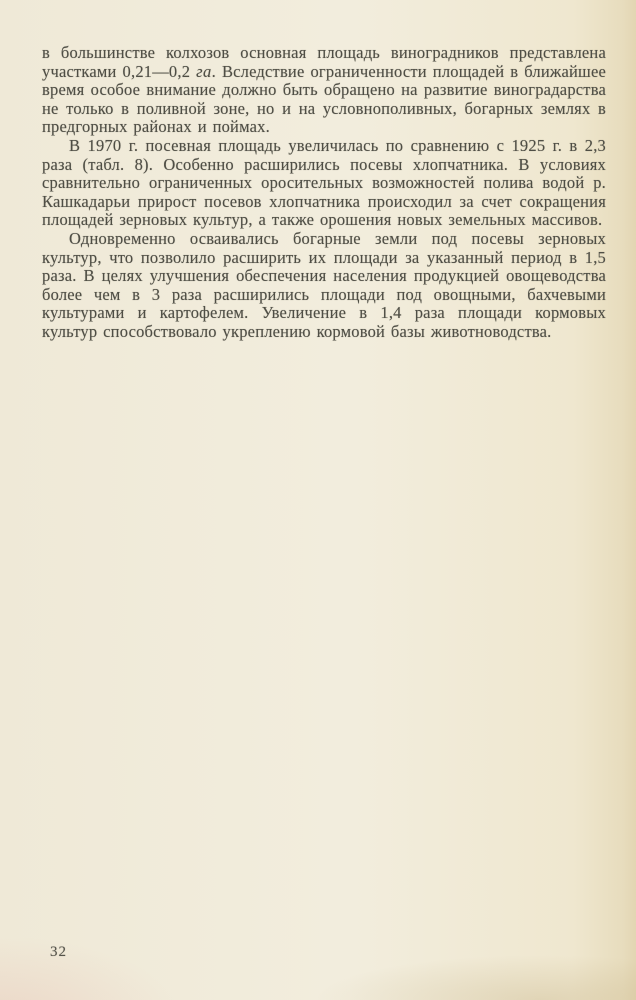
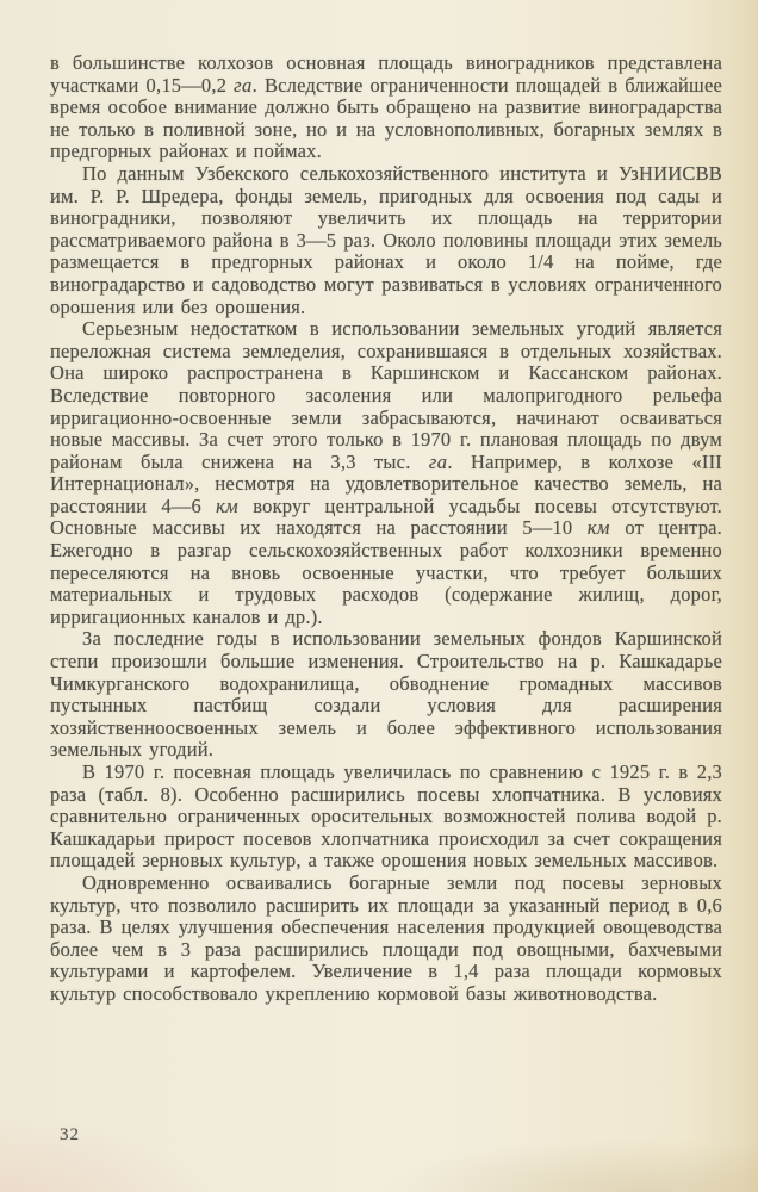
- в большинстве колхозов основная площадь виноградников представлена участками 0,21—0,2 га. Вследствие ограниченности площадей в ближайшее время особое внимание должно быть обращено на развитие виноградарства не только в поливной зоне, но и на условнополивных, богарных землях в предгорных районах и поймах.
+ в большинстве колхозов основная площадь виноградников представлена участками 0,15—0,2 га. Вследствие ограниченности площадей в ближайшее время особое внимание должно быть обращено на развитие виноградарства не только в поливной зоне, но и на условнополивных, богарных землях в предгорных районах и поймах.
+ По данным Узбекского селькохозяйственного института и УзНИИСВВ им. Р. Р. Шредера, фонды земель, пригодных для освоения под сады и виноградники, позволяют увеличить их площадь на территории рассматриваемого района в 3—5 раз. Около половины площади этих земель размещается в предгорных районах и около 1/4 на пойме, где виноградарство и садоводство могут развиваться в условиях ограниченного орошения или без орошения.
+ Серьезным недостатком в использовании земельных угодий является переложная система земледелия, сохранившаяся в отдельных хозяйствах. Она широко распространена в Каршинском и Кассанском районах. Вследствие повторного засоления или малопригодного рельефа ирригационно-освоенные земли забрасываются, начинают осваиваться новые массивы. За счет этого только в 1970 г. плановая площадь по двум районам была снижена на 3,3 тыс. га. Например, в колхозе «III Интернационал», несмотря на удовлетворительное качество земель, на расстоянии 4—6 км вокруг центральной усадьбы посевы отсутствуют. Основные массивы их находятся на расстоянии 5—10 км от центра. Ежегодно в разгар сельскохозяйственных работ колхозники временно переселяются на вновь освоенные участки, что требует больших материальных и трудовых расходов (содержание жилищ, дорог, ирригационных каналов и др.).
+ За последние годы в использовании земельных фондов Каршинской степи произошли большие изменения. Строительство на р. Кашкадарье Чимкурганского водохранилища, обводнение громадных массивов пустынных пастбищ создали условия для расширения хозяйственноосвоенных земель и более эффективного использования земельных угодий.
  В 1970 г. посевная площадь увеличилась по сравнению с 1925 г. в 2,3 раза (табл. 8). Особенно расширились посевы хлопчатника. В условиях сравнительно ограниченных оросительных возможностей полива водой р. Кашкадарьи прирост посевов хлопчатника происходил за счет сокращения площадей зерновых культур, а также орошения новых земельных массивов.
- Одновременно осваивались богарные земли под посевы зерновых культур, что позволило расширить их площади за указанный период в 1,5 раза. В целях улучшения обеспечения населения продукцией овощеводства более чем в 3 раза расширились площади под овощными, бахчевыми культурами и картофелем. Увеличение в 1,4 раза площади кормовых культур способствовало укреплению кормовой базы животноводства.
+ Одновременно осваивались богарные земли под посевы зерновых культур, что позволило расширить их площади за указанный период в 0,6 раза. В целях улучшения обеспечения населения продукцией овощеводства более чем в 3 раза расширились площади под овощными, бахчевыми культурами и картофелем. Увеличение в 1,4 раза площади кормовых культур способствовало укреплению кормовой базы животноводства.
  32
